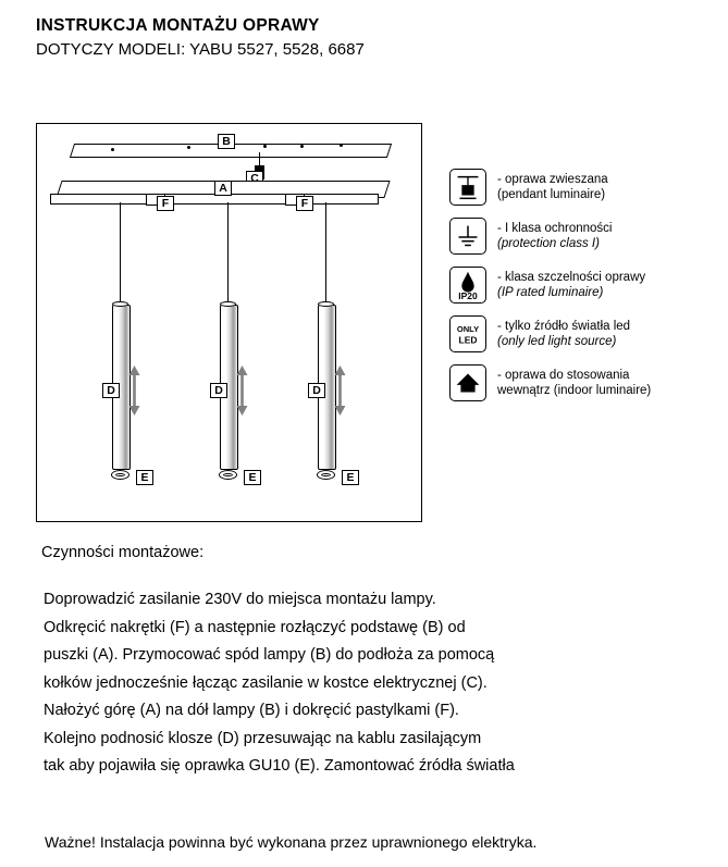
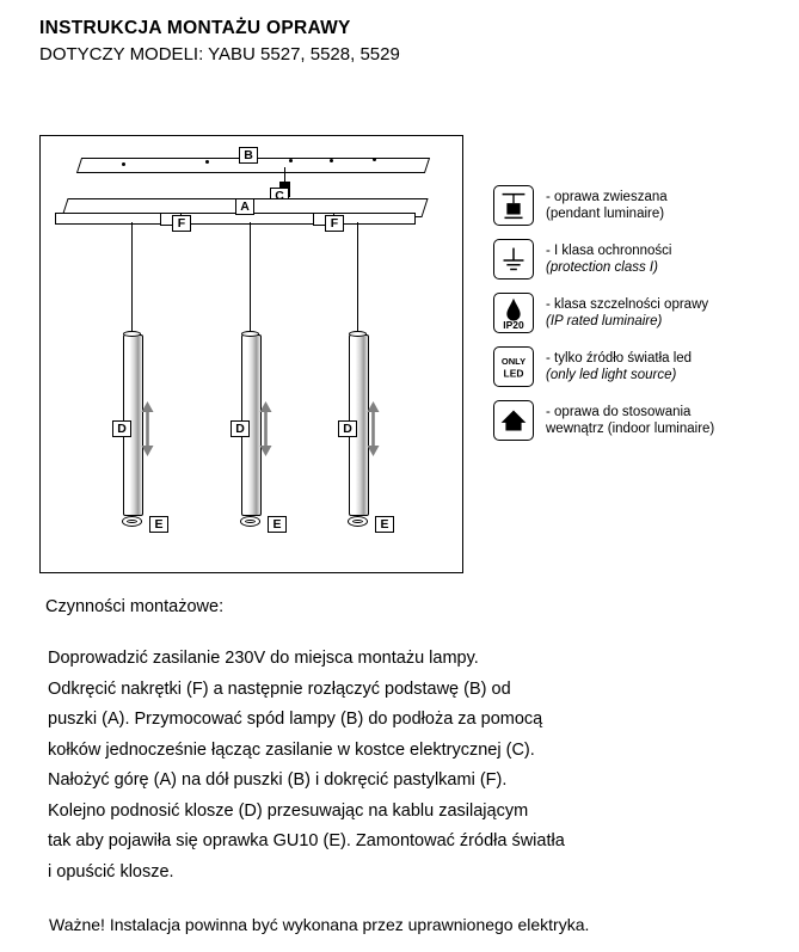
  INSTRUKCJA MONTAŻU OPRAWY
- DOTYCZY MODELI: YABU 5527, 5528, 6687
+ DOTYCZY MODELI: YABU 5527, 5528, 5529
  B
  C
  A
  F
  F
  E
  D
  E
  D
  E
  D
  - oprawa zwieszana
  (pendant luminaire)
  - I klasa ochronności
  (protection class I)
  IP20
  - klasa szczelności oprawy
  (IP rated luminaire)
  ONLY
  LED
  - tylko źródło światła led
  (only led light source)
  - oprawa do stosowania
  wewnątrz (indoor luminaire)
  Czynności montażowe:
  Doprowadzić zasilanie 230V do miejsca montażu lampy.
  Odkręcić nakrętki (F) a następnie rozłączyć podstawę (B) od
  puszki (A). Przymocować spód lampy (B) do podłoża za pomocą
  kołków jednocześnie łącząc zasilanie w kostce elektrycznej (C).
- Nałożyć górę (A) na dół lampy (B) i dokręcić pastylkami (F).
+ Nałożyć górę (A) na dół puszki (B) i dokręcić pastylkami (F).
  Kolejno podnosić klosze (D) przesuwając na kablu zasilającym
  tak aby pojawiła się oprawka GU10 (E). Zamontować źródła światła
+ i opuścić klosze.
  Ważne! Instalacja powinna być wykonana przez uprawnionego elektryka.
